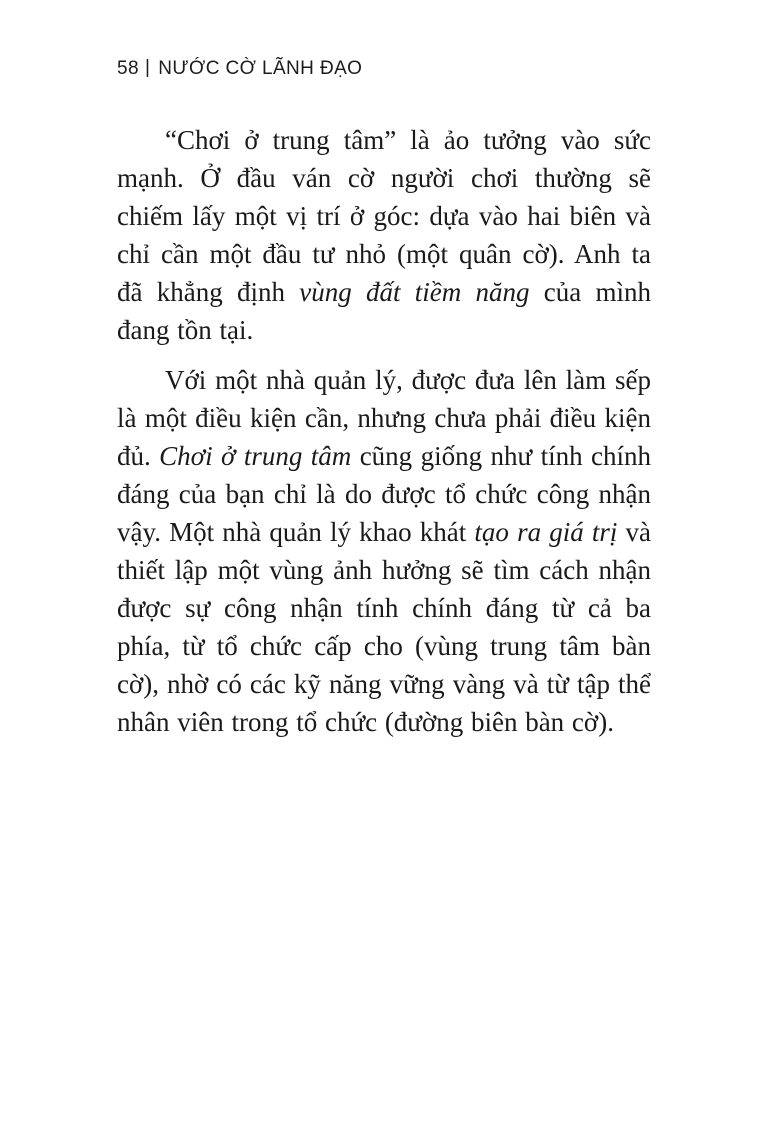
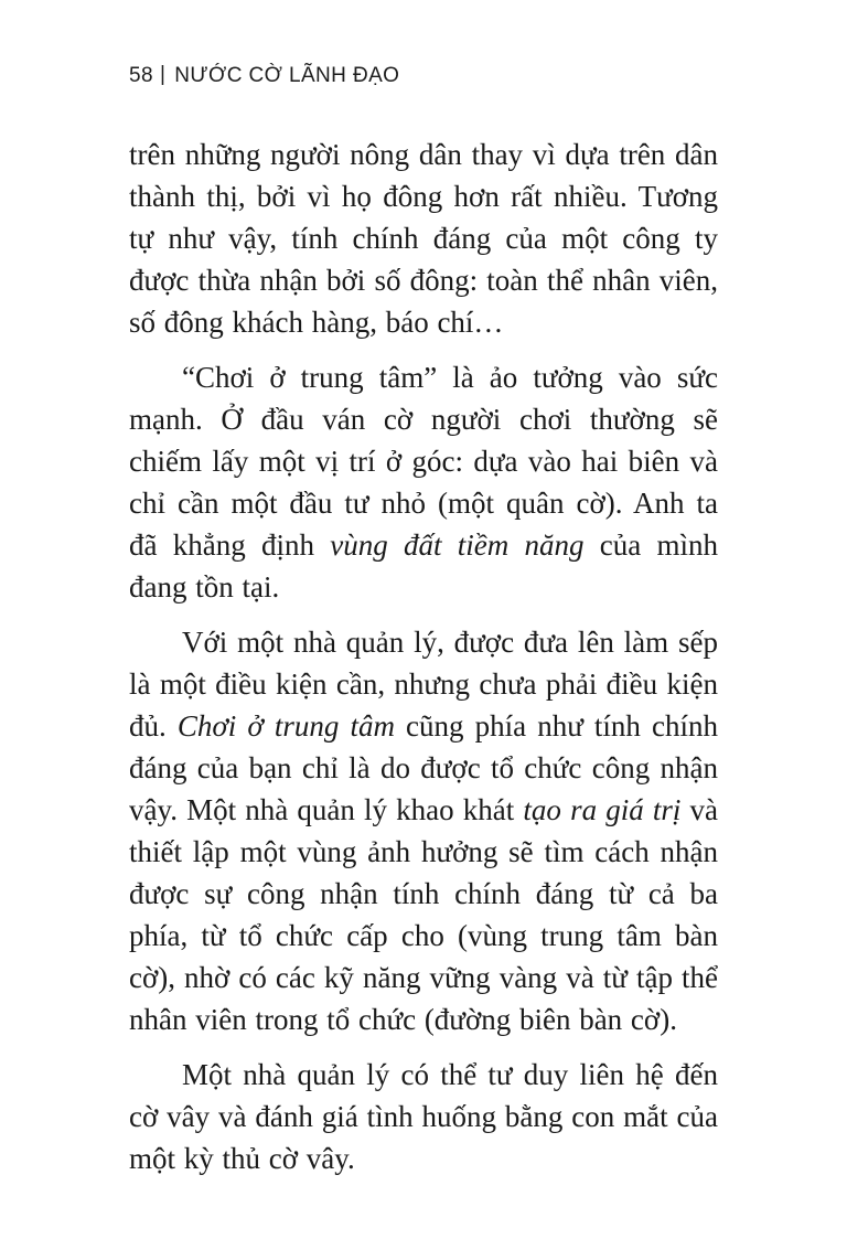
  58
  |
  NƯỚC CỜ LÃNH ĐẠO
+ trên những người nông dân thay vì dựa trên dân thành thị, bởi vì họ đông hơn rất nhiều. Tương tự như vậy, tính chính đáng của một công ty được thừa nhận bởi số đông: toàn thể nhân viên, số đông khách hàng, báo chí…
  “Chơi ở trung tâm” là ảo tưởng vào sức mạnh. Ở đầu ván cờ người chơi thường sẽ chiếm lấy một vị trí ở góc: dựa vào hai biên và chỉ cần một đầu tư nhỏ (một quân cờ). Anh ta đã khẳng định vùng đất tiềm năng của mình đang tồn tại.
- Với một nhà quản lý, được đưa lên làm sếp là một điều kiện cần, nhưng chưa phải điều kiện đủ. Chơi ở trung tâm cũng giống như tính chính đáng của bạn chỉ là do được tổ chức công nhận vậy. Một nhà quản lý khao khát tạo ra giá trị và thiết lập một vùng ảnh hưởng sẽ tìm cách nhận được sự công nhận tính chính đáng từ cả ba phía, từ tổ chức cấp cho (vùng trung tâm bàn cờ), nhờ có các kỹ năng vững vàng và từ tập thể nhân viên trong tổ chức (đường biên bàn cờ).
+ Với một nhà quản lý, được đưa lên làm sếp là một điều kiện cần, nhưng chưa phải điều kiện đủ. Chơi ở trung tâm cũng phía như tính chính đáng của bạn chỉ là do được tổ chức công nhận vậy. Một nhà quản lý khao khát tạo ra giá trị và thiết lập một vùng ảnh hưởng sẽ tìm cách nhận được sự công nhận tính chính đáng từ cả ba phía, từ tổ chức cấp cho (vùng trung tâm bàn cờ), nhờ có các kỹ năng vững vàng và từ tập thể nhân viên trong tổ chức (đường biên bàn cờ).
+ Một nhà quản lý có thể tư duy liên hệ đến cờ vây và đánh giá tình huống bằng con mắt của một kỳ thủ cờ vây.
